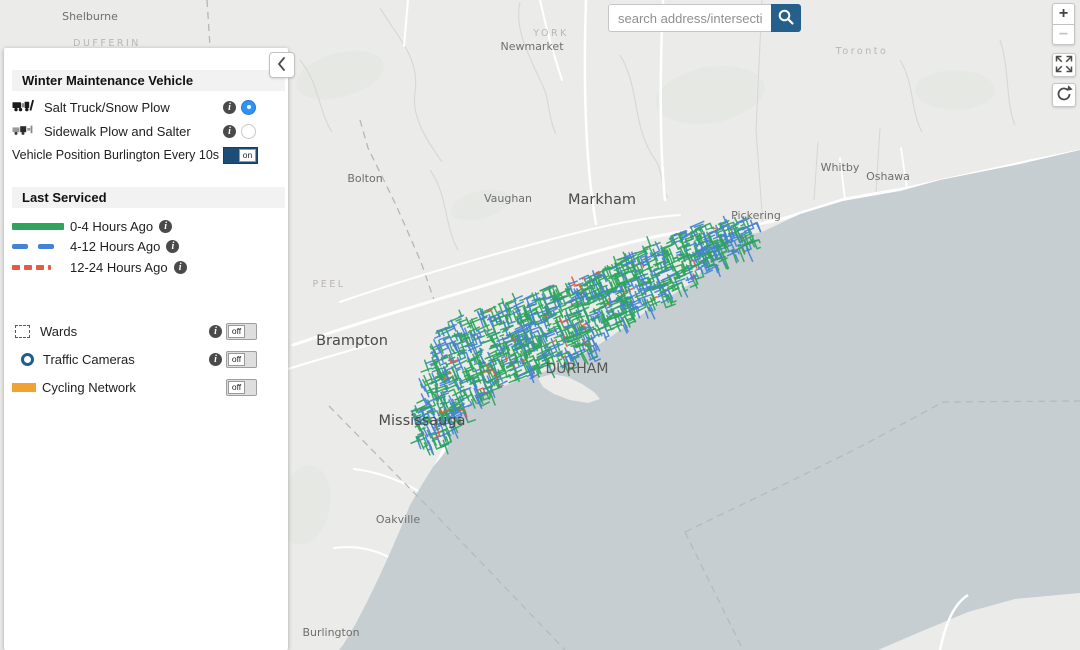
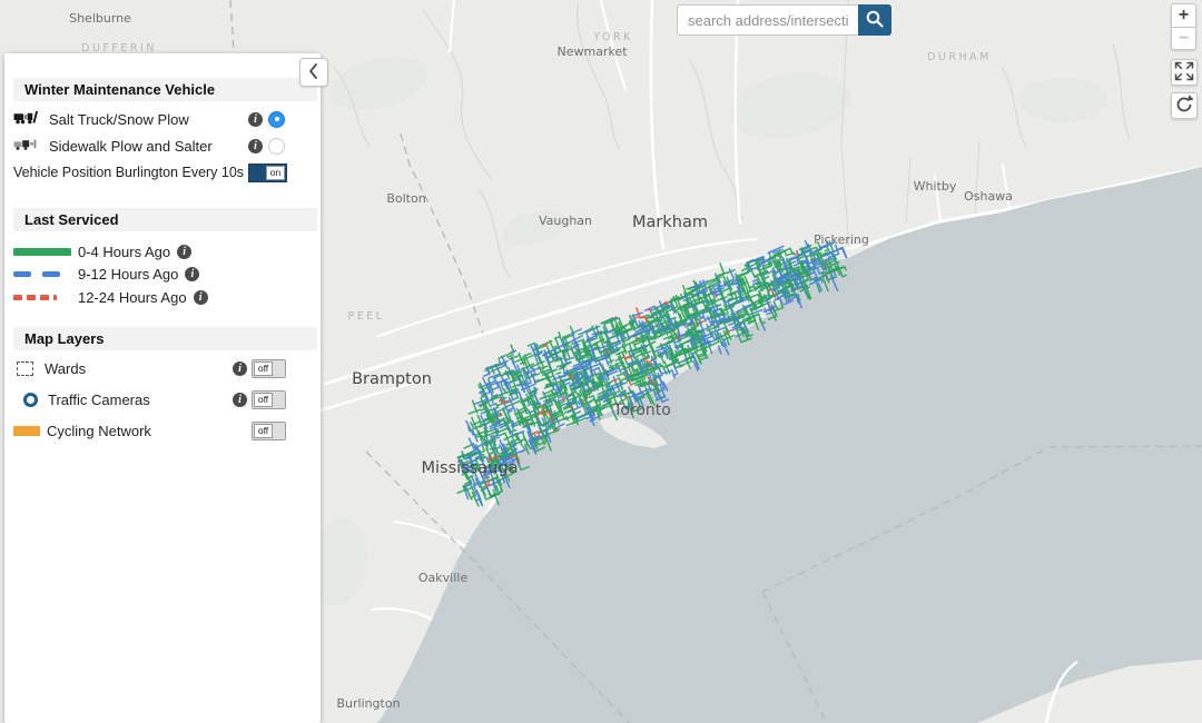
  DUFFERIN
  YORK
- Toronto
+ DURHAM
  PEEL
  Shelburne
  Newmarket
  Bolton
  Vaughan
  Whitby
  Oshawa
  Pickering
  Oakville
  Burlington
  Markham
  Brampton
  Mississauga
- DURHAM
+ Toronto
  search address/intersecti
  +
  −
  Winter Maintenance Vehicle
  Salt Truck/Snow Plow
  i
  Sidewalk Plow and Salter
  i
  Vehicle Position Burlington Every 10s
  on
  Last Serviced
  0-4 Hours Ago
  i
- 4-12 Hours Ago
+ 9-12 Hours Ago
  i
  12-24 Hours Ago
  i
+ Map Layers
  Wards
  i
  off
  Traffic Cameras
  i
  off
  Cycling Network
  off
